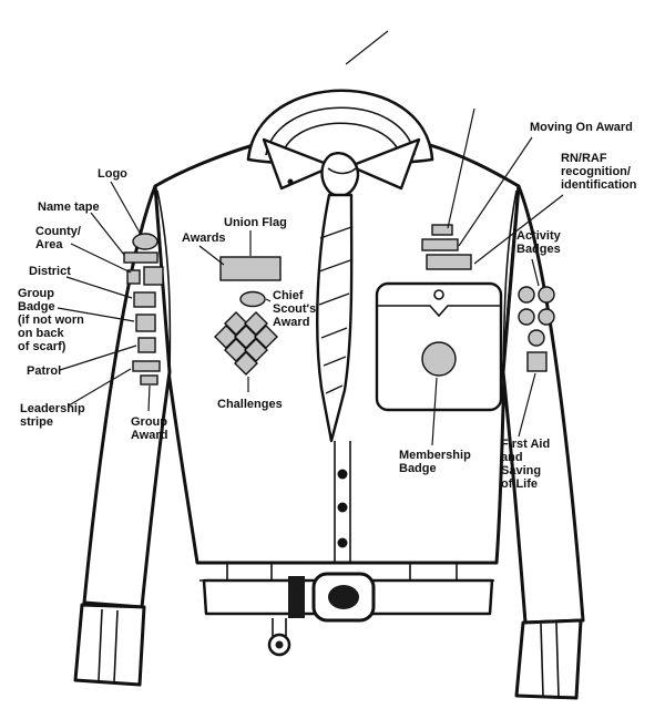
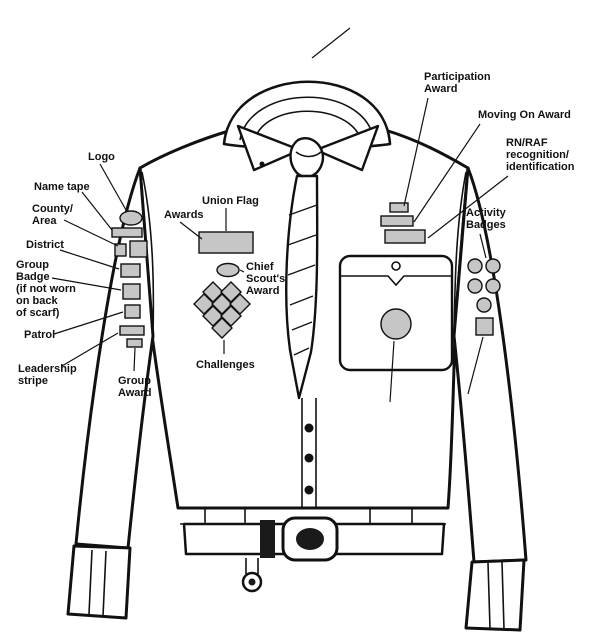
+ Participation Award
  Moving On Award
  RN/RAF recognition/ identification
  Activity Badges
  Logo
  Name tape
  County/ Area
  District
  Group Badge (if not worn on back of scarf)
  Patrol
  Leadership stripe
  Group Award
  Awards
  Union Flag
  Chief Scout's Award
  Challenges
- Membership Badge
- First Aid and Saving of Life
